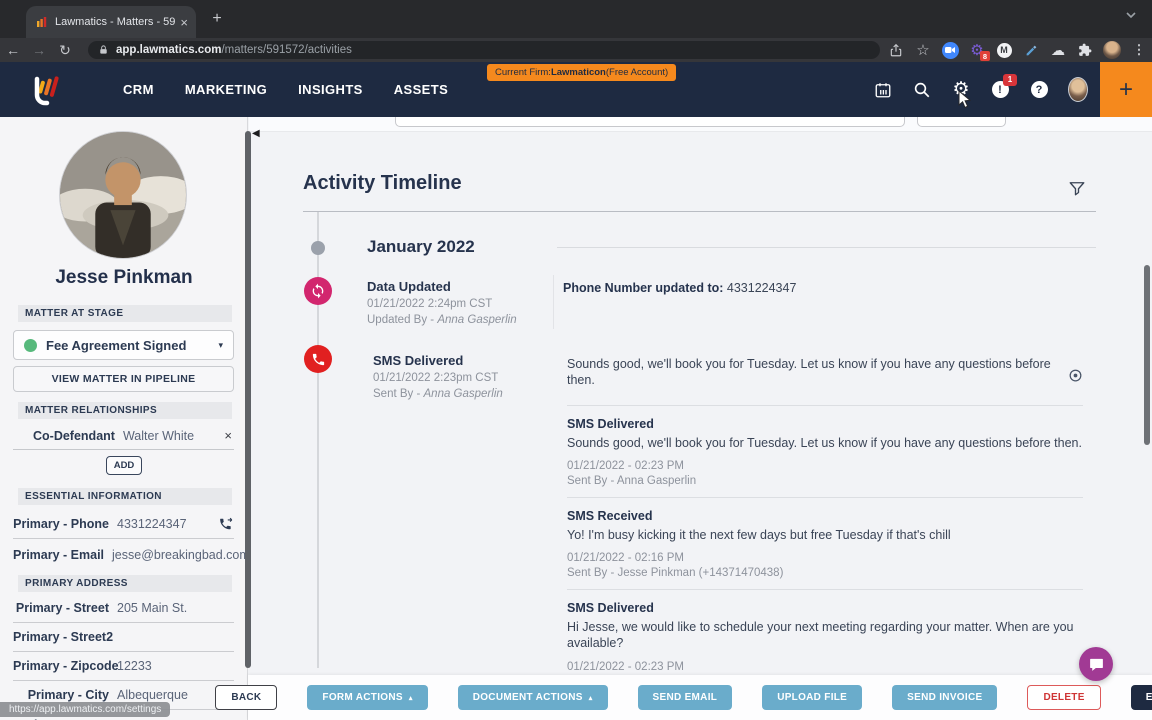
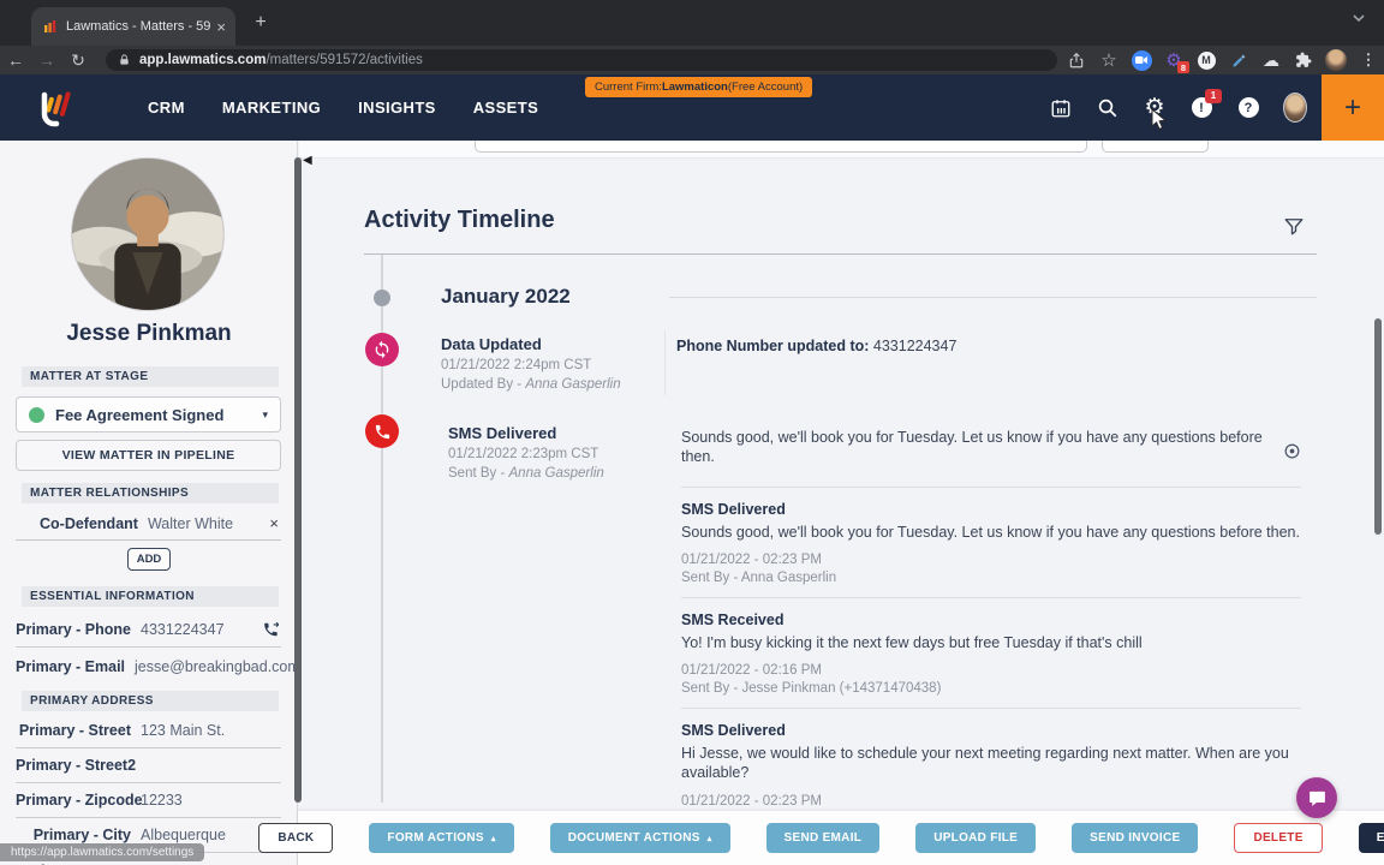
  Lawmatics - Matters - 59
  ×
  +
  ←
  →
  ↻
  app.lawmatics.com
  /matters/591572/activities
  ☆
  ⚙
  8
  M
  ☁
  ⋮
  CRM
  MARKETING
  INSIGHTS
  ASSETS
  Current Firm:
  Lawmaticon
  (Free Account)
  ⚙
  !
  1
  ?
  +
  Jesse Pinkman
  MATTER AT STAGE
  Fee Agreement Signed
  ▾
  VIEW MATTER IN PIPELINE
  MATTER RELATIONSHIPS
  Co-Defendant
  Walter White
  ×
  ADD
  ESSENTIAL INFORMATION
  Primary - Phone
  4331224347
  Primary - Email
  jesse@breakingbad.co
  PRIMARY ADDRESS
  Primary - Street
- 205 Main St.
+ 123 Main St.
  Primary - Street2
  Primary - Zipcode
  12233
  Primary - City
  Albequerque
  ◀
  Activity Timeline
  January 2022
  Data Updated
  01/21/2022 2:24pm CST
  Updated By - Anna Gasperlin
  Phone Number updated to: 4331224347
  SMS Delivered
  01/21/2022 2:23pm CST
  Sent By - Anna Gasperlin
  Sounds good, we'll book you for Tuesday. Let us know if you have any questions before then.
  SMS Delivered
  Sounds good, we'll book you for Tuesday. Let us know if you have any questions before then.
  01/21/2022 - 02:23 PM
  Sent By - Anna Gasperlin
  SMS Received
  Yo! I'm busy kicking it the next few days but free Tuesday if that's chill
  01/21/2022 - 02:16 PM
  Sent By - Jesse Pinkman (+14371470438)
  SMS Delivered
- Hi Jesse, we would like to schedule your next meeting regarding your matter. When are you available?
+ Hi Jesse, we would like to schedule your next meeting regarding next matter. When are you available?
  01/21/2022 - 02:23 PM
  BACK
  FORM ACTIONS
  DOCUMENT ACTIONS
  SEND EMAIL
  UPLOAD FILE
  SEND INVOICE
  DELETE
  https://app.lawmatics.com/settings
